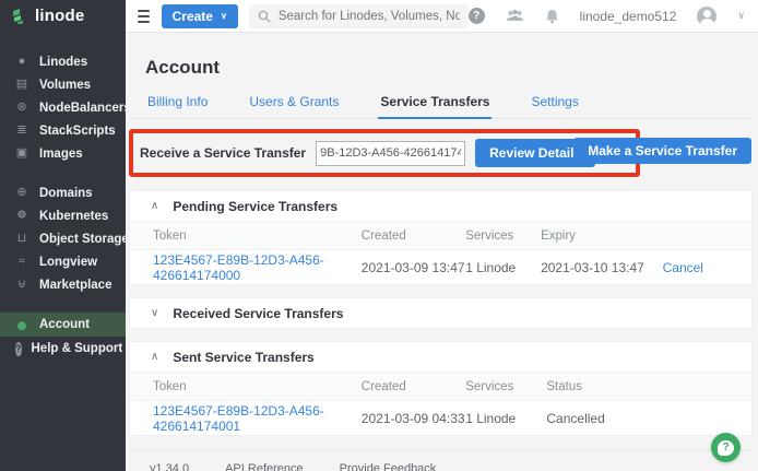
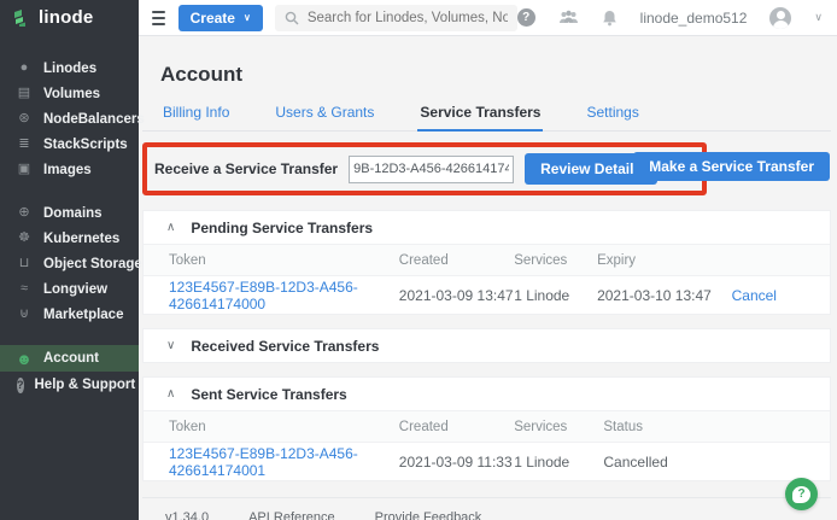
  linode
  Create
  ∨
  ?
  linode_demo512
  ∨
  ●
  Linodes
  ▤
  Volumes
  ⊛
  NodeBalancers
  ≣
  StackScripts
  ▣
  Images
  ⊕
  Domains
  ☸
  Kubernetes
  ⊔
  Object Storage
  ≈
  Longview
  ⊎
  Marketplace
  ☻
  Account
  ?
  Help & Support
  Account
  Billing Info
  Users & Grants
  Service Transfers
  Settings
  Receive a Service Transfer
  9B-12D3-A456-426614174
  Review Detail
  Make a Service Transfer
  ∧
  Pending Service Transfers
  Token
  Created
  Services
  Expiry
  123E4567-E89B-12D3-A456-426614174000
  2021-03-09 13:47
  1 Linode
  2021-03-10 13:47
  Cancel
  ∨
  Received Service Transfers
  ∧
  Sent Service Transfers
  Token
  Created
  Services
  Status
  123E4567-E89B-12D3-A456-426614174001
- 2021-03-09 04:33
+ 2021-03-09 11:33
  1 Linode
  Cancelled
  v1.34.0
  API Reference
  Provide Feedback
  ?
